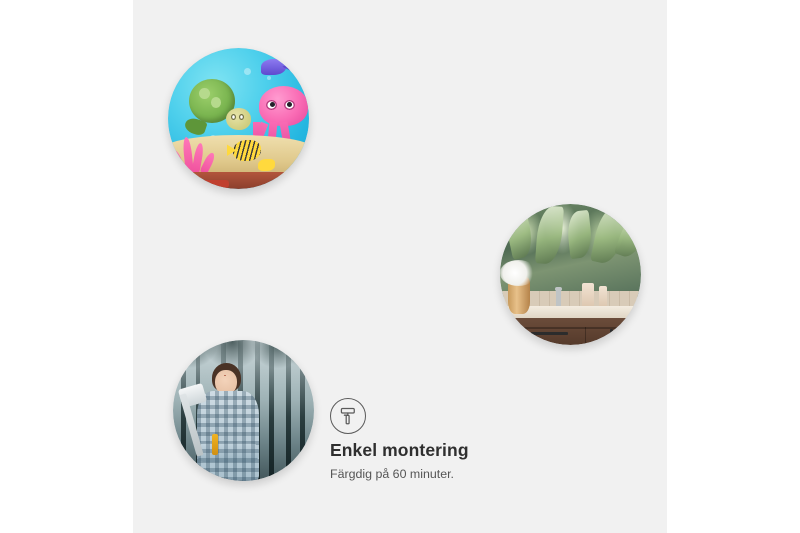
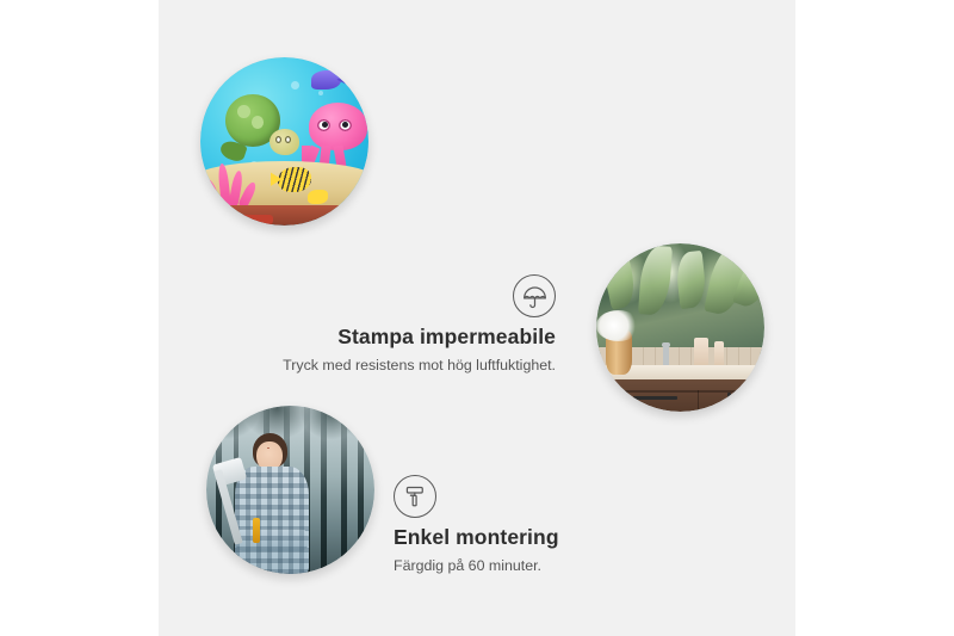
+ Stampa impermeabile
+ Tryck med resistens mot hög luftfuktighet.
  Enkel montering
  Färgdig på 60 minuter.
